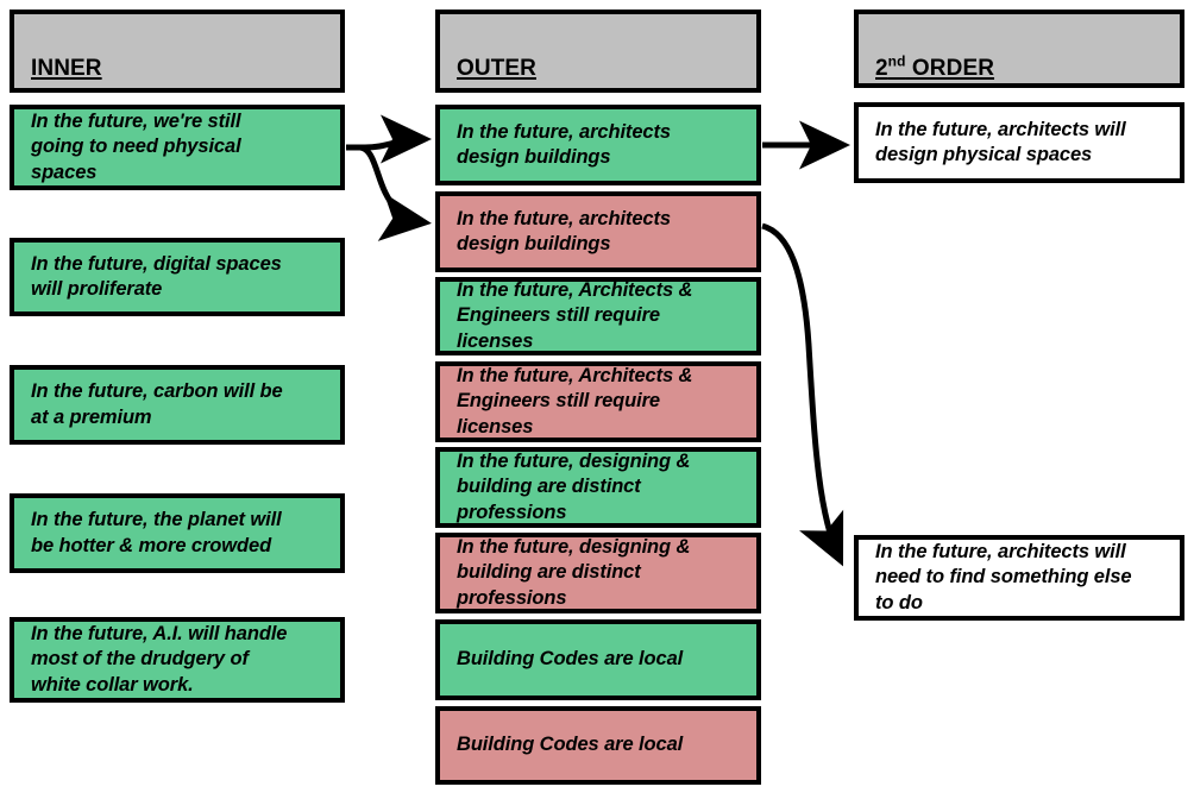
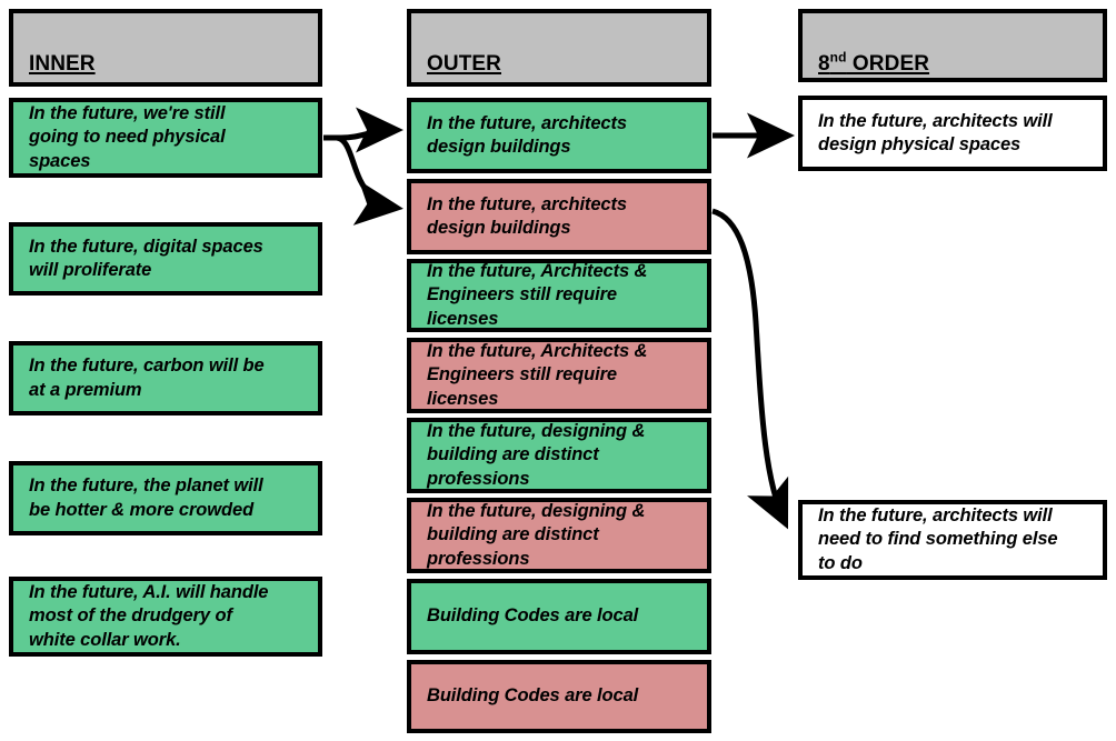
  INNER
  In the future, we're still
  going to need physical
  spaces
  In the future, digital spaces
  will proliferate
  In the future, carbon will be
  at a premium
  In the future, the planet will
  be hotter & more crowded
  In the future, A.I. will handle
  most of the drudgery of
  white collar work.
  OUTER
  In the future, architects
  design buildings
  In the future, architects
  design buildings
  In the future, Architects &
  Engineers still require
  licenses
  In the future, Architects &
  Engineers still require
  licenses
  In the future, designing &
  building are distinct
  professions
  In the future, designing &
  building are distinct
  professions
  Building Codes are local
  Building Codes are local
- 2nd ORDER
+ 8nd ORDER
  In the future, architects will
  design physical spaces
  In the future, architects will
  need to find something else
  to do
